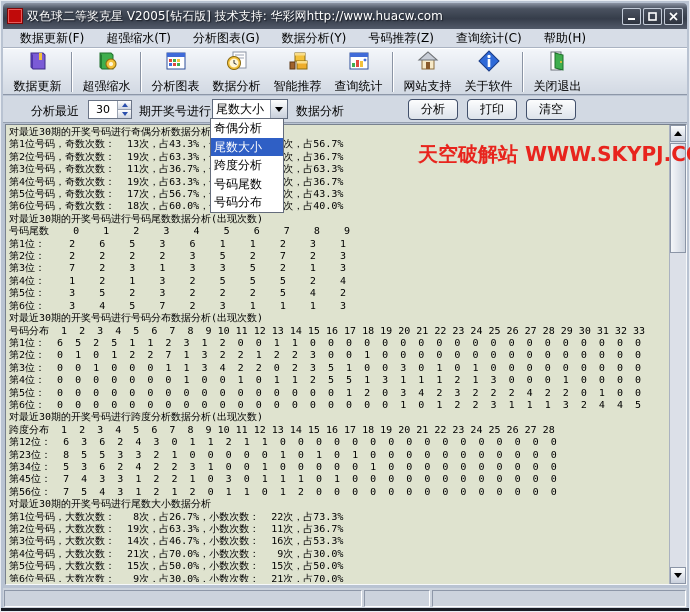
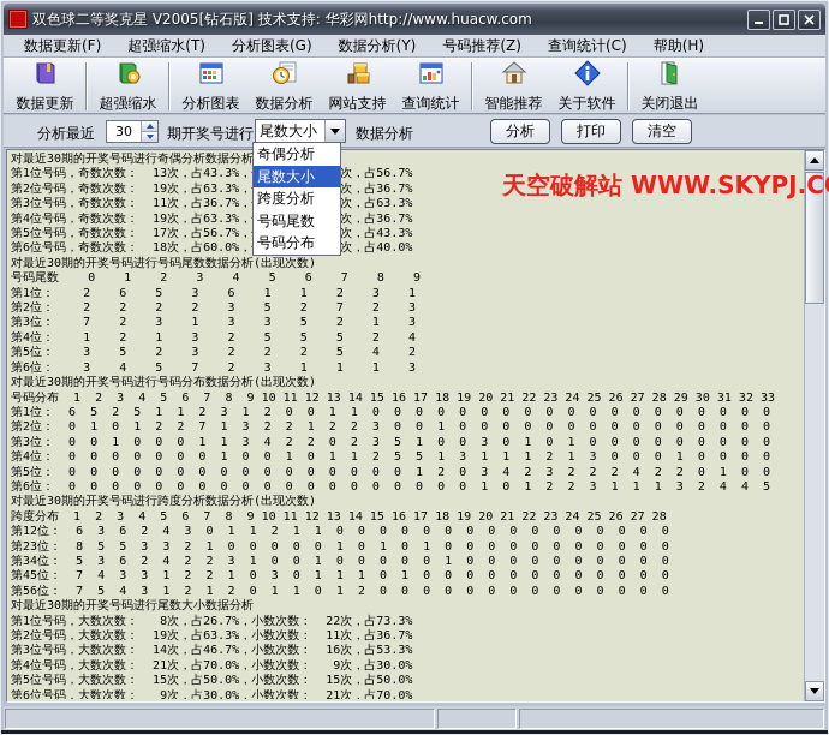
  双色球二等奖克星 V2005[钻石版] 技术支持: 华彩网http://www.huacw.com
  数据更新(F)
  超强缩水(T)
  分析图表(G)
  数据分析(Y)
  号码推荐(Z)
  查询统计(C)
  帮助(H)
  数据更新
  超强缩水
  分析图表
  数据分析
- 智能推荐
+ 网站支持
  查询统计
- 网站支持
+ 智能推荐
  关于软件
  关闭退出
  分析最近
  30
  期开奖号进行
  尾数大小
  数据分析
  分析
  打印
  清空
  对最近30期的开奖号码进行奇偶分析数据分析
  第1位号码，奇数次数： 13次，占43.3%，次，占56.7%
  第2位号码，奇数次数： 19次，占63.3%，次，占36.7%
  第3位号码，奇数次数： 11次，占36.7%，次，占63.3%
  第4位号码，奇数次数： 19次，占63.3%，次，占36.7%
  第5位号码，奇数次数： 17次，占56.7%，次，占43.3%
  第6位号码，奇数次数： 18次，占60.0%，次，占40.0%
  对最近30期的开奖号码进行号码尾数数据分析(出现次数)
  号码尾数 0 1 2 3 4 5 6 7 8 9
  第1位： 2 6 5 3 6 1 1 2 3 1
  第2位： 2 2 2 2 3 5 2 7 2 3
  第3位： 7 2 3 1 3 3 5 2 1 3
  第4位： 1 2 1 3 2 5 5 5 2 4
  第5位： 3 5 2 3 2 2 2 5 4 2
  第6位： 3 4 5 7 2 3 1 1 1 3
  对最近30期的开奖号码进行号码分布数据分析(出现次数)
  号码分布 1 2 3 4 5 6 7 8 9 10 11 12 13 14 15 16 17 18 19 20 21 22 23 24 25 26 27 28 29 30 31 32 33
  第1位： 6 5 2 5 1 1 2 3 1 2 0 0 1 1 0 0 0 0 0 0 0 0 0 0 0 0 0 0 0 0 0 0 0
  第2位： 0 1 0 1 2 2 7 1 3 2 2 1 2 2 3 0 0 1 0 0 0 0 0 0 0 0 0 0 0 0 0 0 0
  第3位： 0 0 1 0 0 0 1 1 3 4 2 2 0 2 3 5 1 0 0 3 0 1 0 1 0 0 0 0 0 0 0 0 0
  第4位： 0 0 0 0 0 0 0 1 0 0 1 0 1 1 2 5 5 1 3 1 1 1 2 1 3 0 0 0 1 0 0 0 0
  第5位： 0 0 0 0 0 0 0 0 0 0 0 0 0 0 0 0 1 2 0 3 4 2 3 2 2 2 4 2 2 0 1 0 0
  第6位： 0 0 0 0 0 0 0 0 0 0 0 0 0 0 0 0 0 0 0 1 0 1 2 2 3 1 1 1 3 2 4 4 5
  对最近30期的开奖号码进行跨度分析数据分析(出现次数)
  跨度分布 1 2 3 4 5 6 7 8 9 10 11 12 13 14 15 16 17 18 19 20 21 22 23 24 25 26 27 28
  第12位： 6 3 6 2 4 3 0 1 1 2 1 1 0 0 0 0 0 0 0 0 0 0 0 0 0 0 0 0
  第23位： 8 5 5 3 3 2 1 0 0 0 0 0 1 0 1 0 1 0 0 0 0 0 0 0 0 0 0 0
  第34位： 5 3 6 2 4 2 2 3 1 0 0 1 0 0 0 0 0 1 0 0 0 0 0 0 0 0 0 0
  第45位： 7 4 3 3 1 2 2 1 0 3 0 1 1 1 0 1 0 0 0 0 0 0 0 0 0 0 0 0
  第56位： 7 5 4 3 1 2 1 2 0 1 1 0 1 2 0 0 0 0 0 0 0 0 0 0 0 0 0 0
  对最近30期的开奖号码进行尾数大小数据分析
  第1位号码，大数次数： 8次，占26.7%，小数次数： 22次，占73.3%
  第2位号码，大数次数： 19次，占63.3%，小数次数： 11次，占36.7%
  第3位号码，大数次数： 14次，占46.7%，小数次数： 16次，占53.3%
  第4位号码，大数次数： 21次，占70.0%，小数次数： 9次，占30.0%
  第5位号码，大数次数： 15次，占50.0%，小数次数： 15次，占50.0%
  第6位号码，大数次数： 9次，占30.0%，小数次数： 21次，占70.0%
  天空破解站 WWW.SKYPJ.C
  奇偶分析
  尾数大小
  跨度分析
  号码尾数
  号码分布
